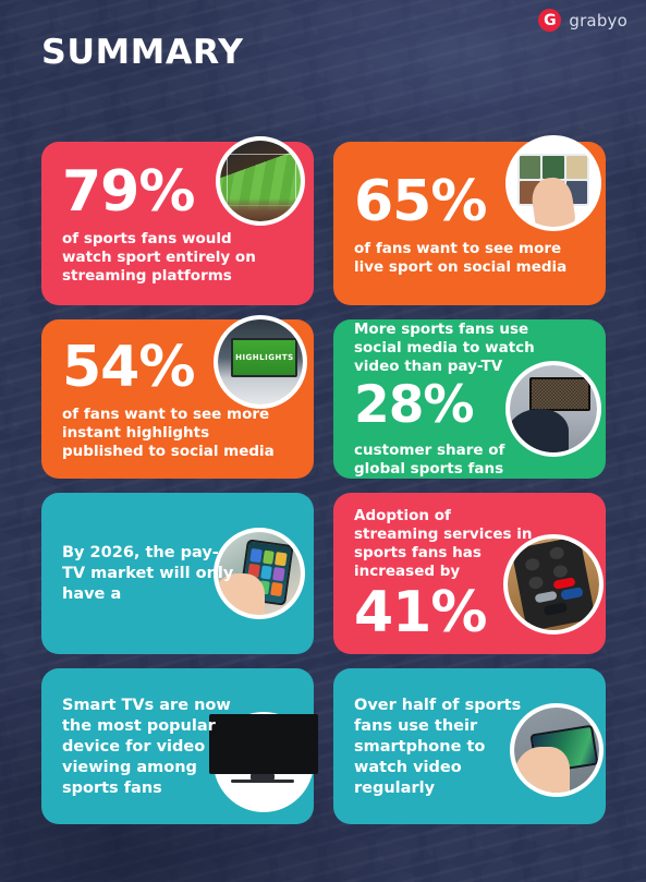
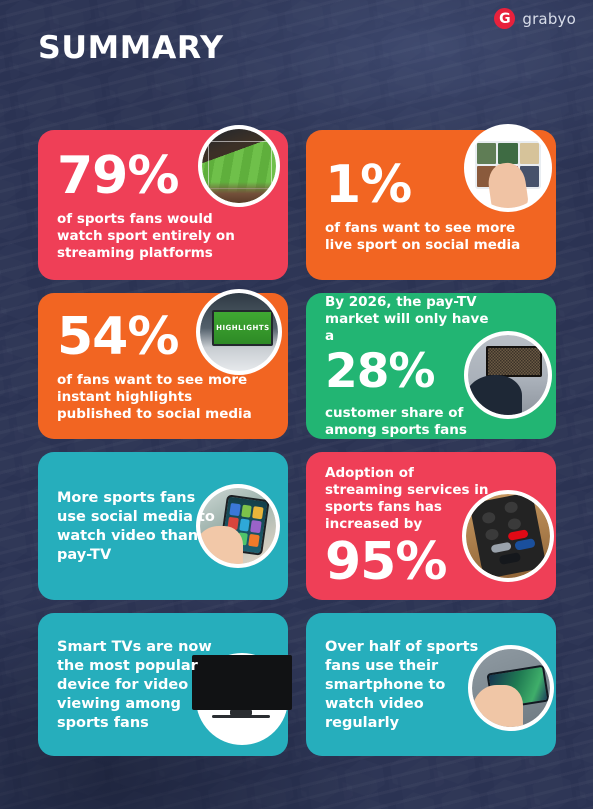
  SUMMARY
  G
  grabyo
  79%
  of sports fans would watch sport entirely on streaming platforms
- 65%
+ 1%
  of fans want to see more live sport on social media
  HIGHLIGHTS
  54%
  of fans want to see more instant highlights published to social media
- More sports fans use social media to watch video than pay-TV
+ By 2026, the pay-TV market will only have a
  28%
- customer share of global sports fans
+ customer share of among sports fans
- By 2026, the pay-TV market will only have a
+ More sports fans use social media to watch video than pay-TV
  Adoption of streaming services in sports fans has increased by
- 41%
+ 95%
  Smart TVs are now the most popular device for video viewing among sports fans
  Over half of sports fans use their smartphone to watch video regularly
